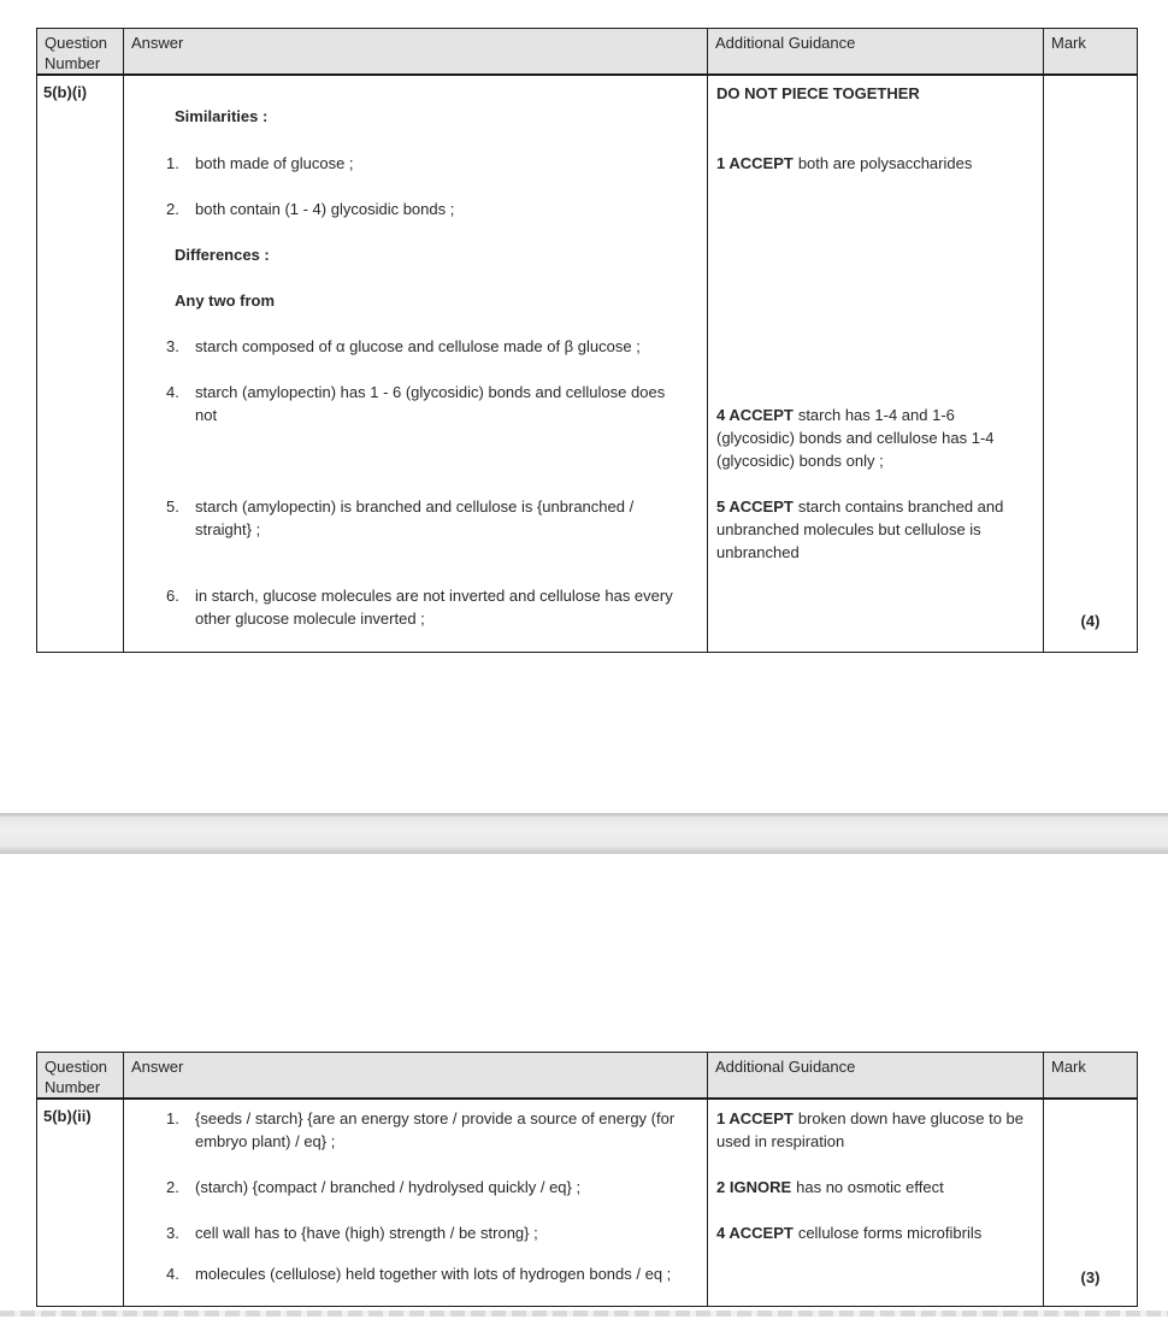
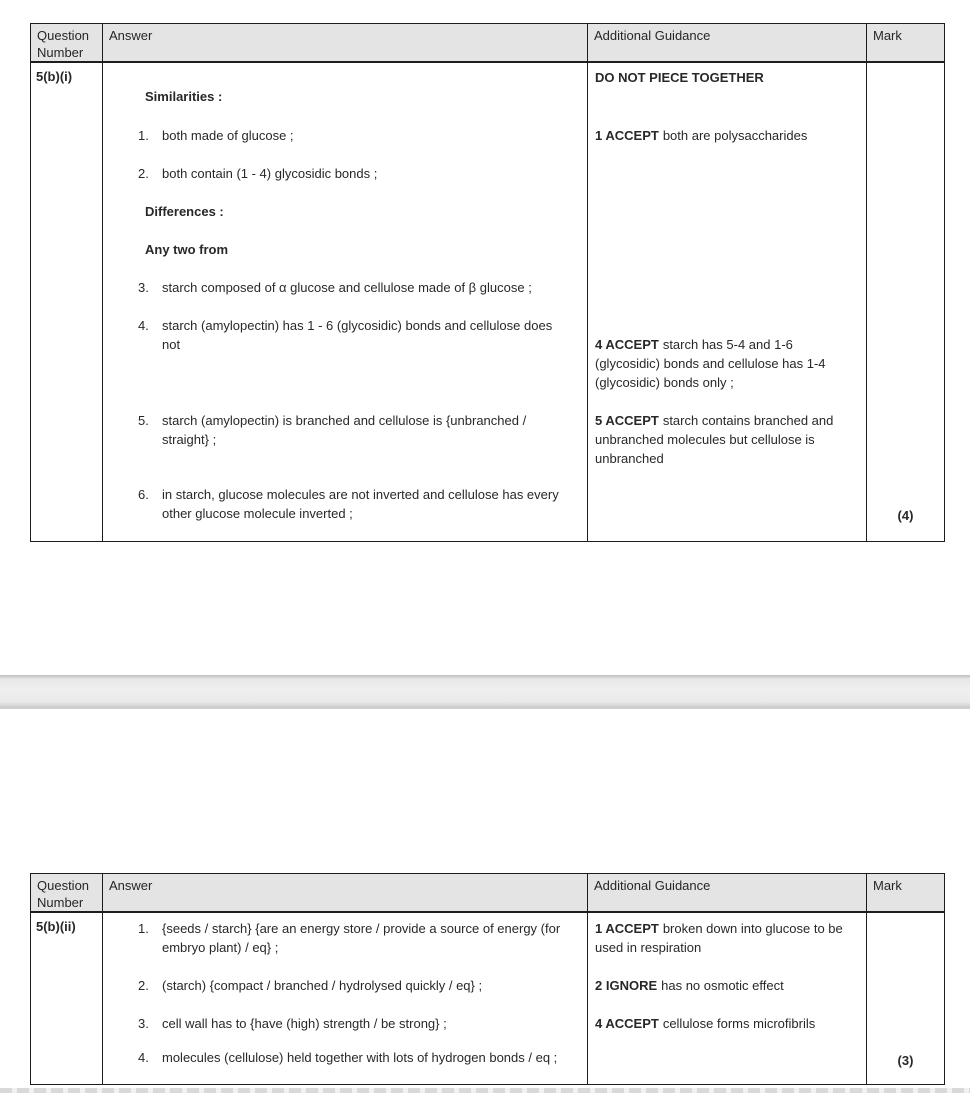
  Question Number
  Answer
  Additional Guidance
  Mark
  5(b)(i)
  Similarities :
  1.
  both made of glucose ;
  2.
  both contain (1 - 4) glycosidic bonds ;
  Differences :
  Any two from
  3.
  starch composed of α glucose and cellulose made of β glucose ;
  4.
  starch (amylopectin) has 1 - 6 (glycosidic) bonds and cellulose does not
  5.
  starch (amylopectin) is branched and cellulose is {unbranched / straight} ;
  6.
  in starch, glucose molecules are not inverted and cellulose has every other glucose molecule inverted ;
  DO NOT PIECE TOGETHER
  1 ACCEPT both are polysaccharides
- 4 ACCEPT starch has 1-4 and 1-6 (glycosidic) bonds and cellulose has 1-4 (glycosidic) bonds only ;
+ 4 ACCEPT starch has 5-4 and 1-6 (glycosidic) bonds and cellulose has 1-4 (glycosidic) bonds only ;
  5 ACCEPT starch contains branched and unbranched molecules but cellulose is unbranched
  (4)
  Question Number
  Answer
  Additional Guidance
  Mark
  5(b)(ii)
  1.
  {seeds / starch} {are an energy store / provide a source of energy (for embryo plant) / eq} ;
  2.
  (starch) {compact / branched / hydrolysed quickly / eq} ;
  3.
  cell wall has to {have (high) strength / be strong} ;
  4.
  molecules (cellulose) held together with lots of hydrogen bonds / eq ;
- 1 ACCEPT broken down have glucose to be used in respiration
+ 1 ACCEPT broken down into glucose to be used in respiration
  2 IGNORE has no osmotic effect
  4 ACCEPT cellulose forms microfibrils
  (3)
